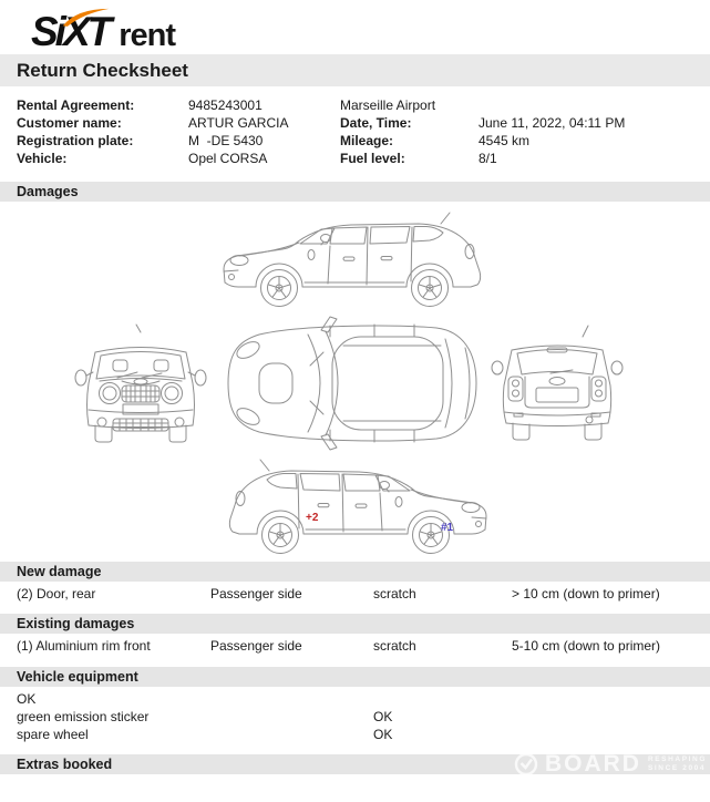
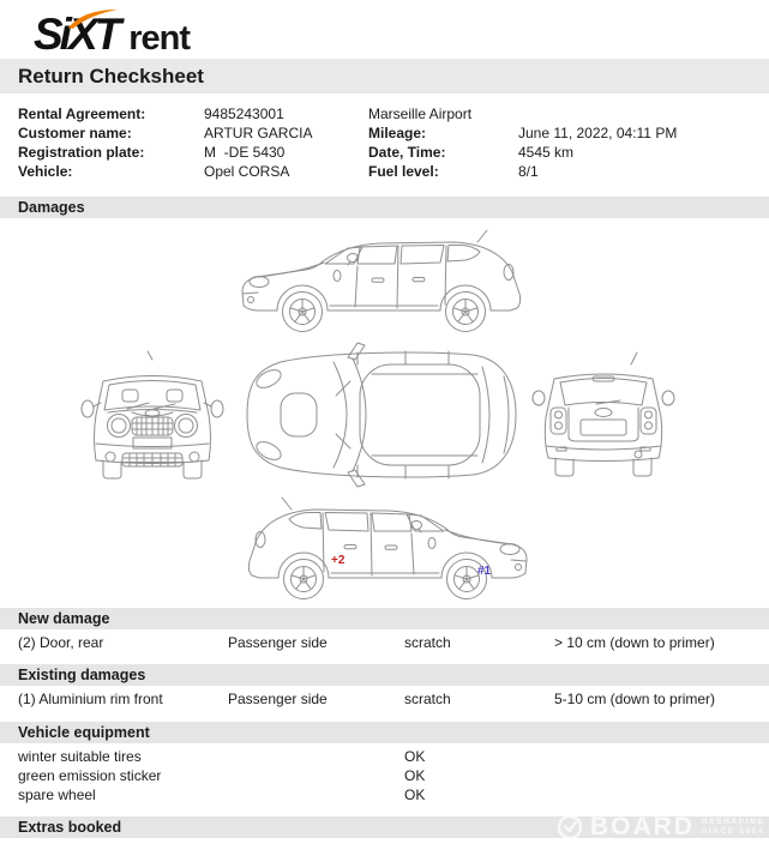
  SiXT
  rent
  Return Checksheet
  Rental Agreement:
  9485243001
  Customer name:
  ARTUR GARCIA
  Registration plate:
  M -DE 5430
  Vehicle:
  Opel CORSA
  Marseille Airport
- Date, Time:
+ Mileage:
  June 11, 2022, 04:11 PM
- Mileage:
+ Date, Time:
  4545 km
  Fuel level:
  8/1
  Damages
  +2
  #1
  New damage
  (2) Door, rear
  Passenger side
  scratch
  > 10 cm (down to primer)
  Existing damages
  (1) Aluminium rim front
  Passenger side
  scratch
  5-10 cm (down to primer)
  Vehicle equipment
+ winter suitable tires
  OK
  green emission sticker
  OK
  spare wheel
  OK
  Extras booked
  BOARD
